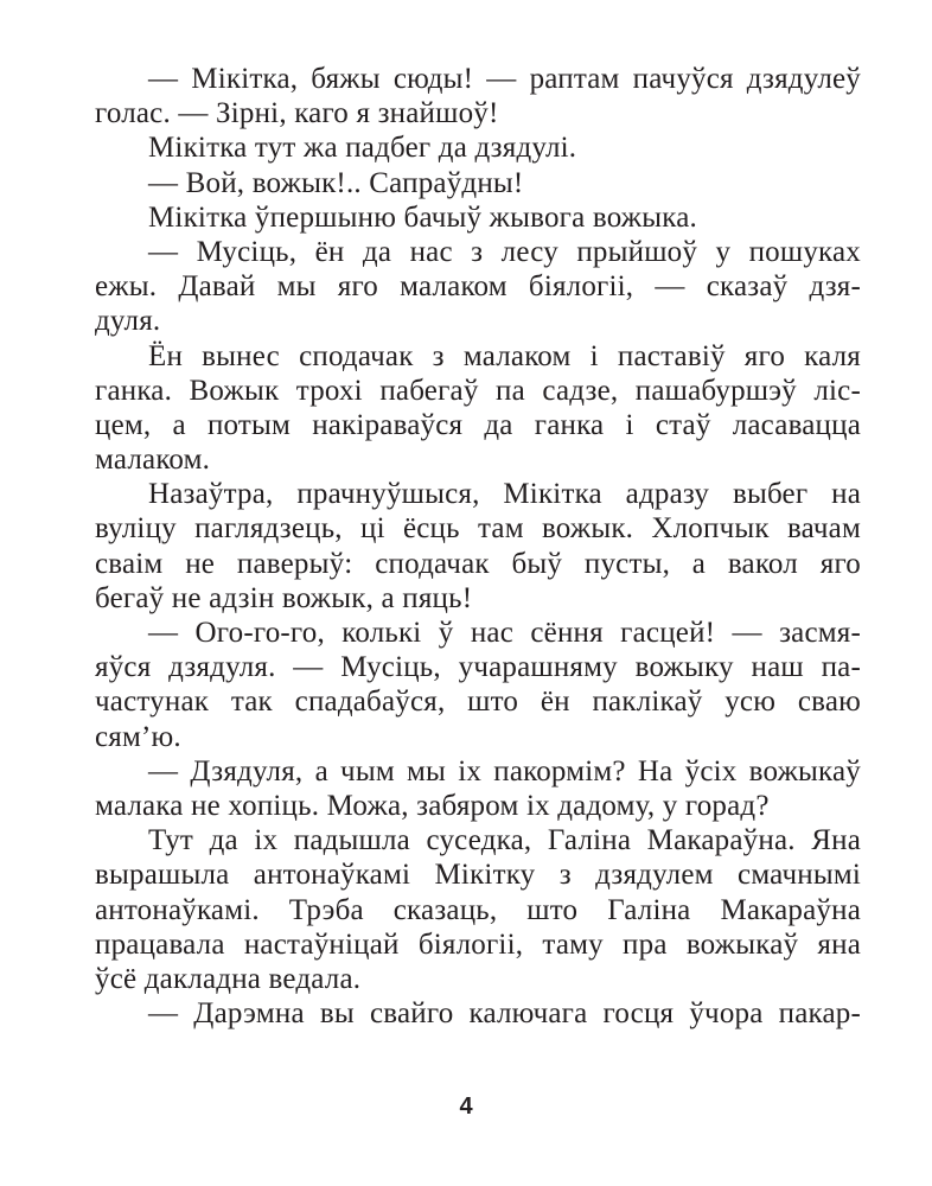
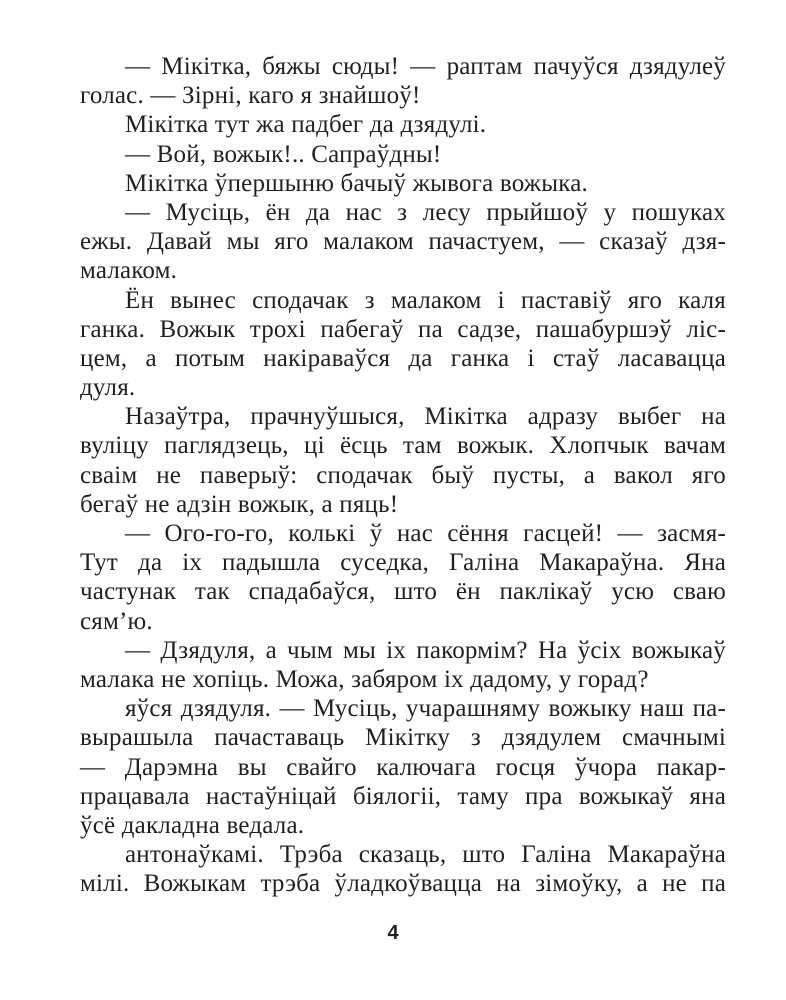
  — Мікітка, бяжы сюды! — раптам пачуўся дзядулеў
  голас. — Зірні, каго я знайшоў!
  Мікітка тут жа падбег да дзядулі.
  — Вой, вожык!.. Сапраўдны!
  Мікітка ўпершыню бачыў жывога вожыка.
  — Мусіць, ён да нас з лесу прыйшоў у пошуках
- ежы. Давай мы яго малаком біялогіі, — сказаў дзя-
+ ежы. Давай мы яго малаком пачастуем, — сказаў дзя-
- дуля.
+ малаком.
  Ён вынес сподачак з малаком і паставіў яго каля
  ганка. Вожык трохі пабегаў па садзе, пашабуршэў ліс-
  цем, а потым накіраваўся да ганка і стаў ласавацца
- малаком.
+ дуля.
  Назаўтра, прачнуўшыся, Мікітка адразу выбег на
  вуліцу паглядзець, ці ёсць там вожык. Хлопчык вачам
  сваім не паверыў: сподачак быў пусты, а вакол яго
  бегаў не адзін вожык, а пяць!
  — Ого-го-го, колькі ў нас сёння гасцей! — засмя-
- яўся дзядуля. — Мусіць, учарашняму вожыку наш па-
+ Тут да іх падышла суседка, Галіна Макараўна. Яна
  частунак так спадабаўся, што ён паклікаў усю сваю
  сям’ю.
  — Дзядуля, а чым мы іх пакормім? На ўсіх вожыкаў
  малака не хопіць. Можа, забяром іх дадому, у горад?
- Тут да іх падышла суседка, Галіна Макараўна. Яна
+ яўся дзядуля. — Мусіць, учарашняму вожыку наш па-
- вырашыла антонаўкамі Мікітку з дзядулем смачнымі
+ вырашыла пачаставаць Мікітку з дзядулем смачнымі
- антонаўкамі. Трэба сказаць, што Галіна Макараўна
+ — Дарэмна вы свайго калючага госця ўчора пакар-
  працавала настаўніцай біялогіі, таму пра вожыкаў яна
  ўсё дакладна ведала.
- — Дарэмна вы свайго калючага госця ўчора пакар-
+ антонаўкамі. Трэба сказаць, што Галіна Макараўна
+ мілі. Вожыкам трэба ўладкоўвацца на зімоўку, а не па
  4
